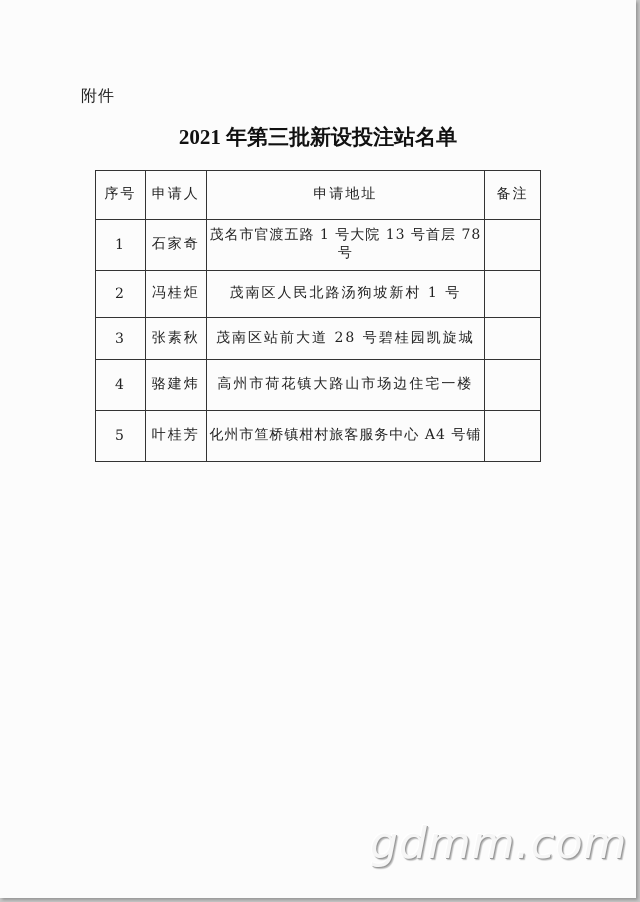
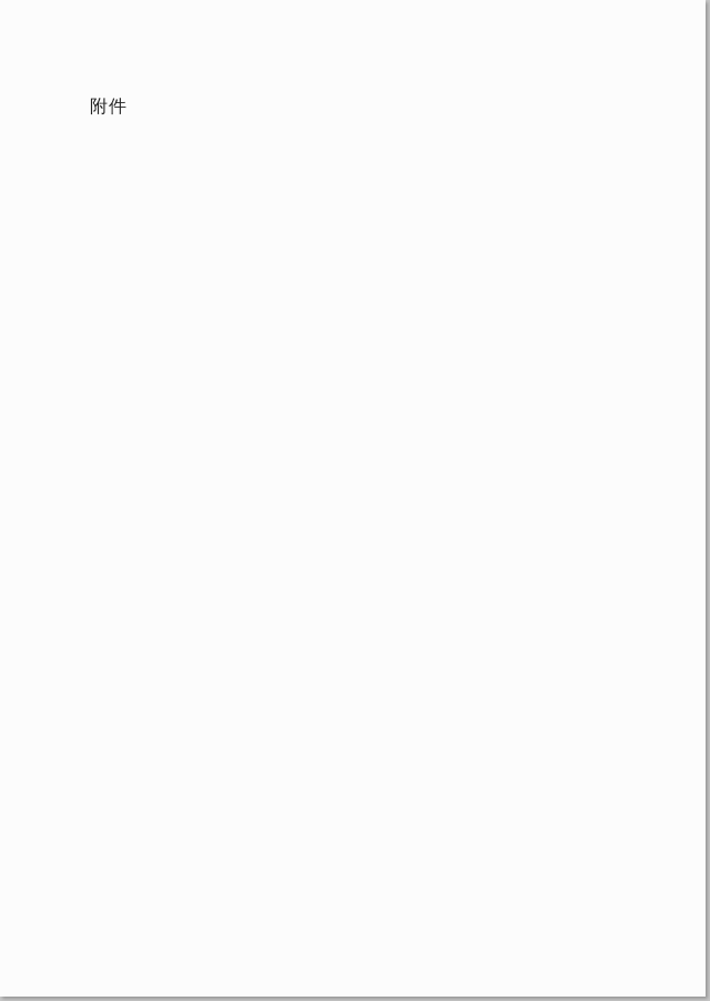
  附件
- 2021 年第三批新设投注站名单
- 序号	申请人	申请地址	备注
- 1	石家奇	茂名市官渡五路 1 号大院 13 号首层 78 号
- 2	冯桂炬	茂南区人民北路汤狗坡新村 1 号
- 3	张素秋	茂南区站前大道 28 号碧桂园凯旋城
- 4	骆建炜	高州市荷花镇大路山市场边住宅一楼
- 5	叶桂芳	化州市笪桥镇柑村旅客服务中心 A4 号铺
- gdmm.com
